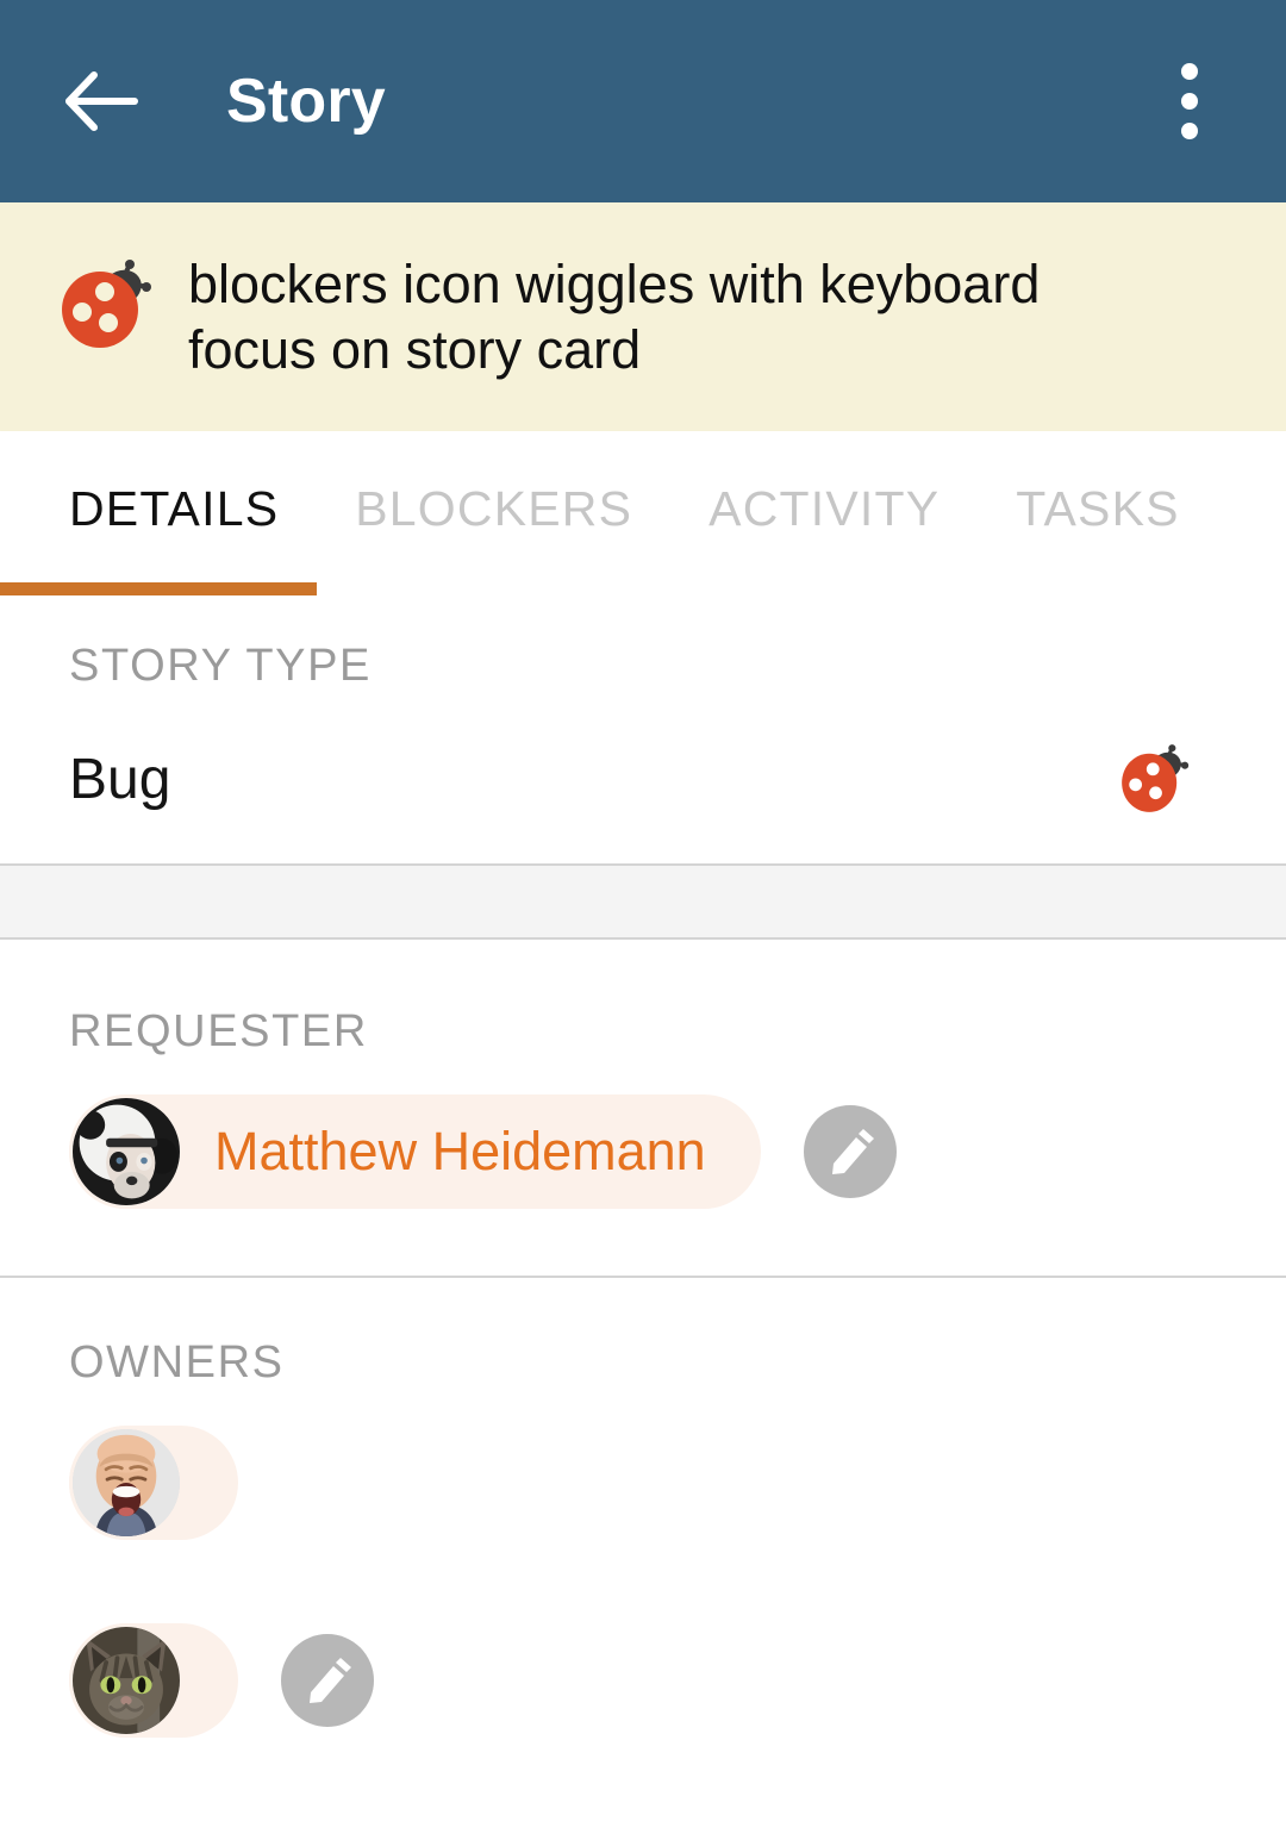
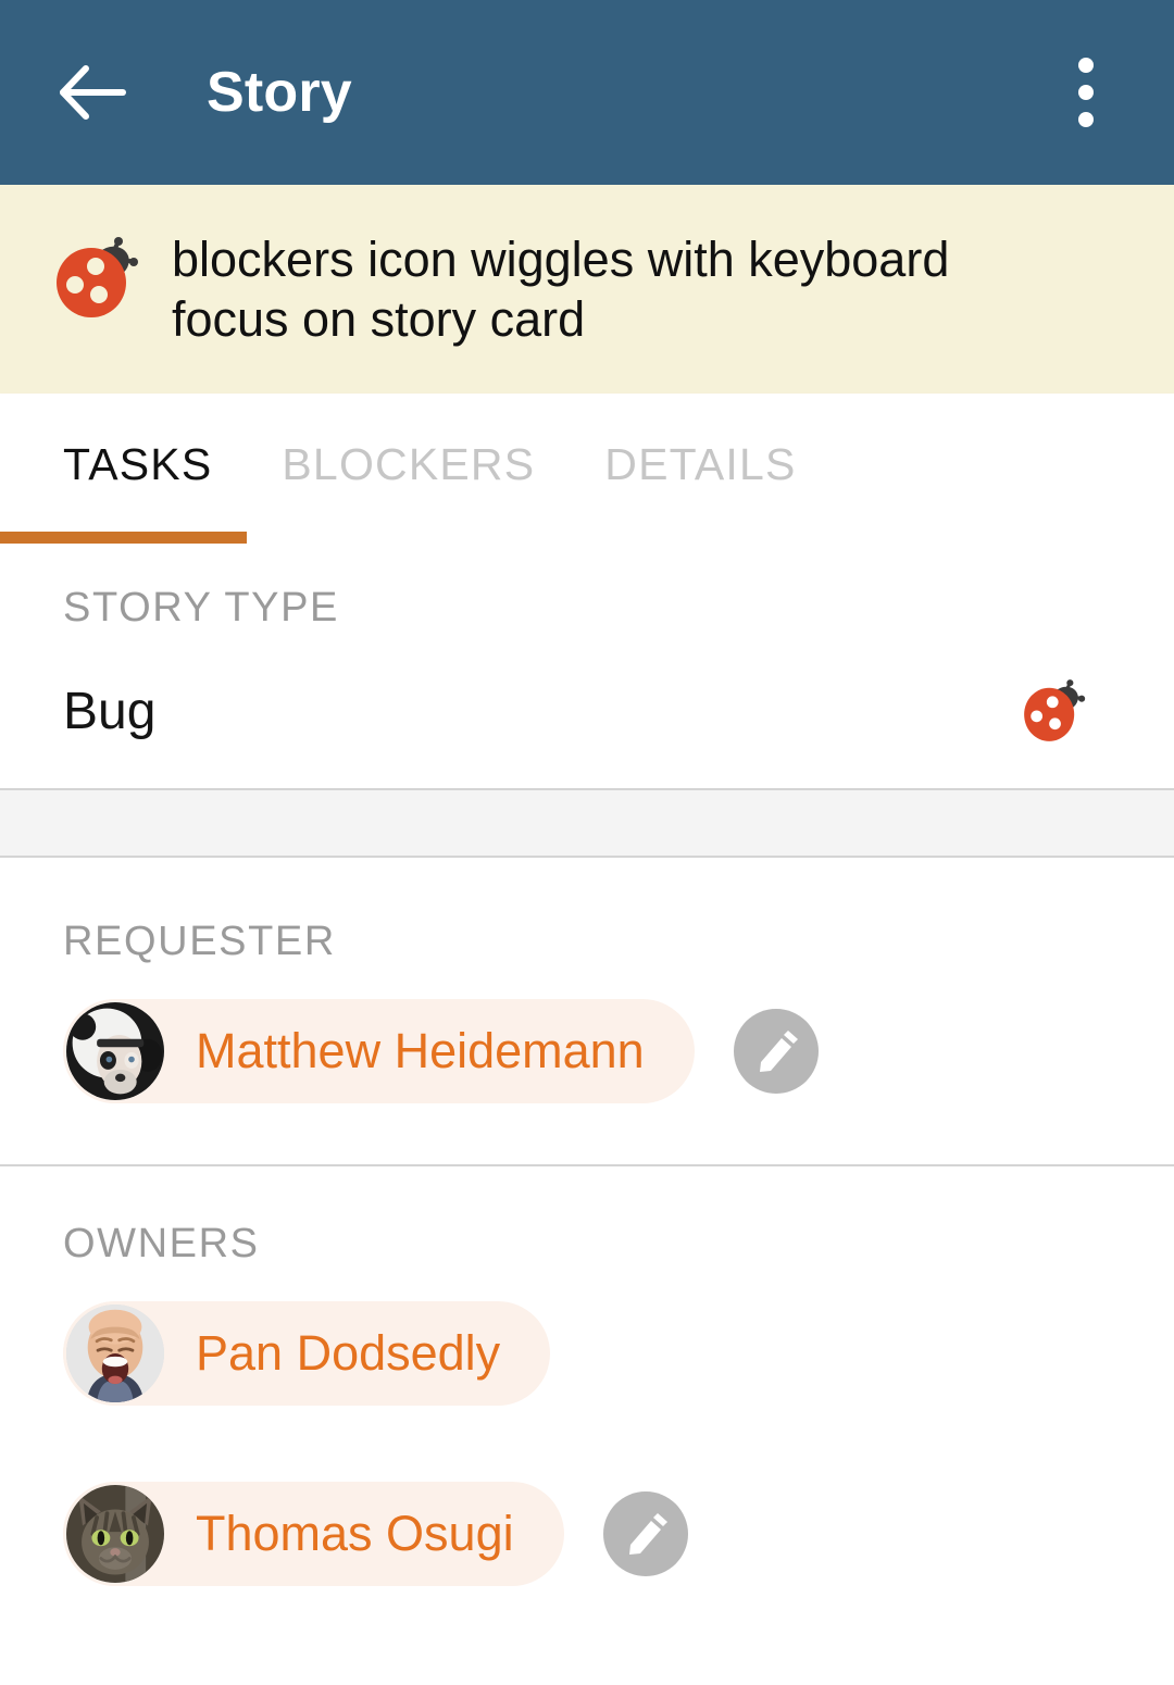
  Story
  blockers icon wiggles with keyboard focus on story card
- DETAILS
+ TASKS
  BLOCKERS
- ACTIVITY
- TASKS
+ DETAILS
  STORY TYPE
  Bug
  REQUESTER
  Matthew Heidemann
  OWNERS
+ Pan Dodsedly
+ Thomas Osugi
